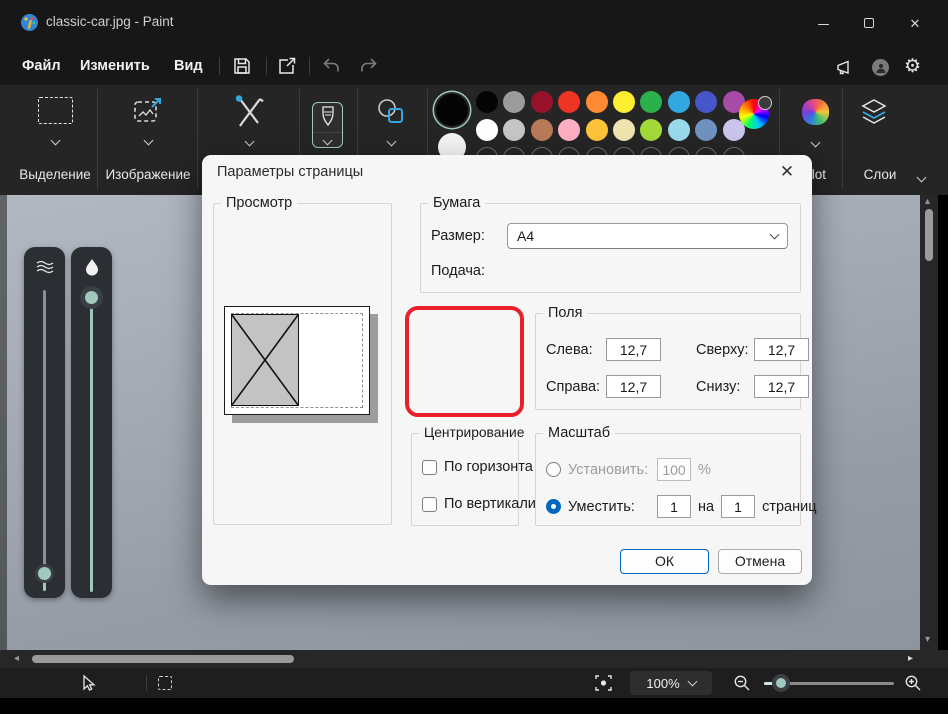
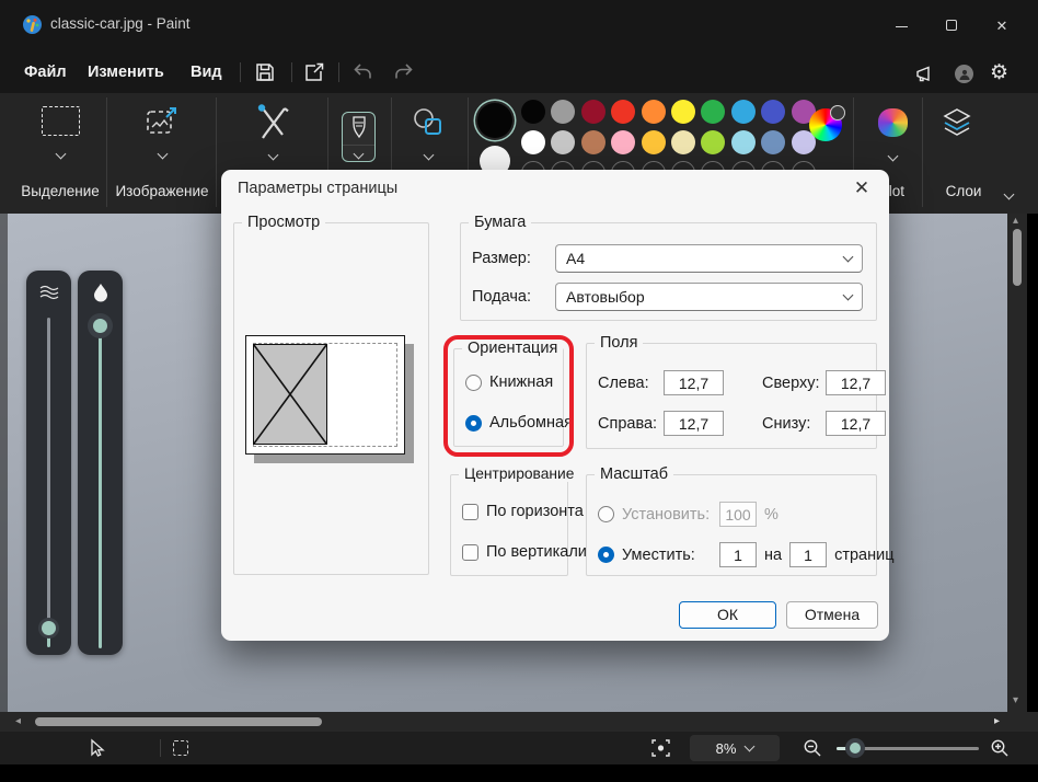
  classic-car.jpg - Paint
  ✕
  Файл
  Изменить
  Вид
  ⚙
  Выделение
  Изображение
  Слои
  ◂
  ▸
  ▴
  ▾
- 100%
+ 8%
  Параметры страницы
  ✕
  Просмотр
  Бумага
  Размер:
  A4
  Подача:
+ Автовыбор
+ Ориентация
+ Книжная
+ Альбомная
  Поля
  Слева:
  12,7
  Сверху:
  12,7
  Справа:
  12,7
  Снизу:
  12,7
  Центрирование
  По горизонта
  По вертикали
  Масштаб
  Установить:
  100
  %
  Уместить:
  1
  на
  1
  страниц
  ОК
  Отмена
